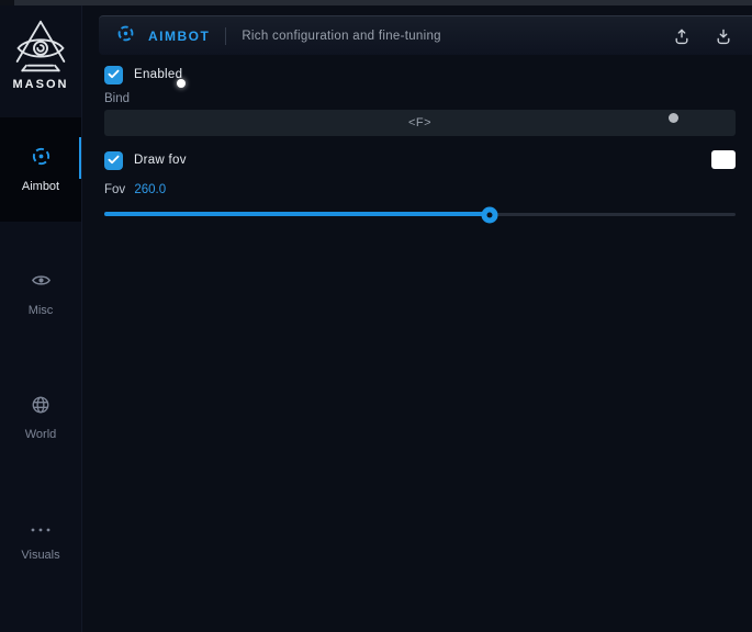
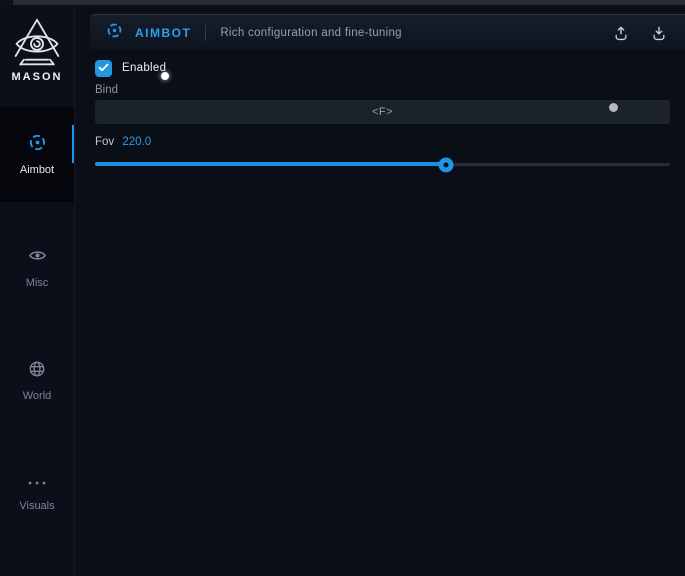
  MASON
  Aimbot
  Misc
  World
  Visuals
  AIMBOT
  Rich configuration and fine-tuning
  Enabled
  Bind
  <F>
- Draw fov
- Fov 260.0
+ Fov 220.0
